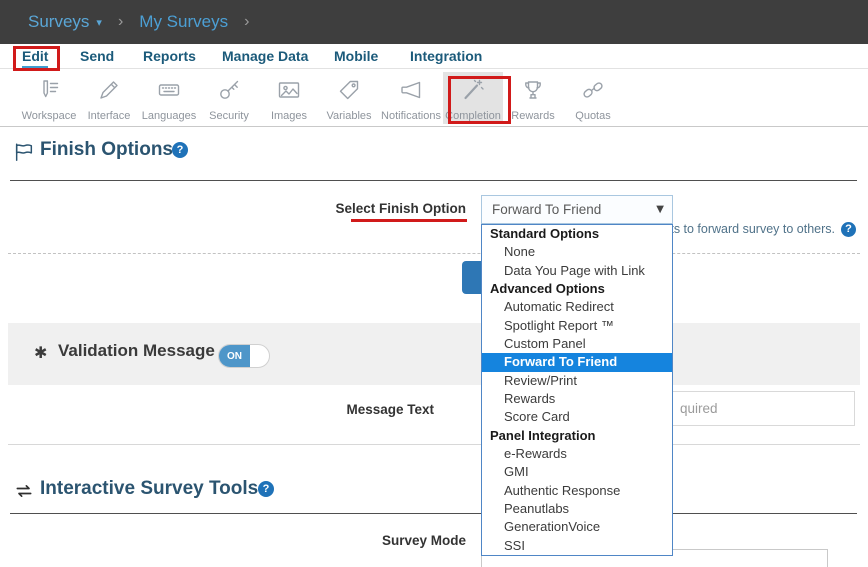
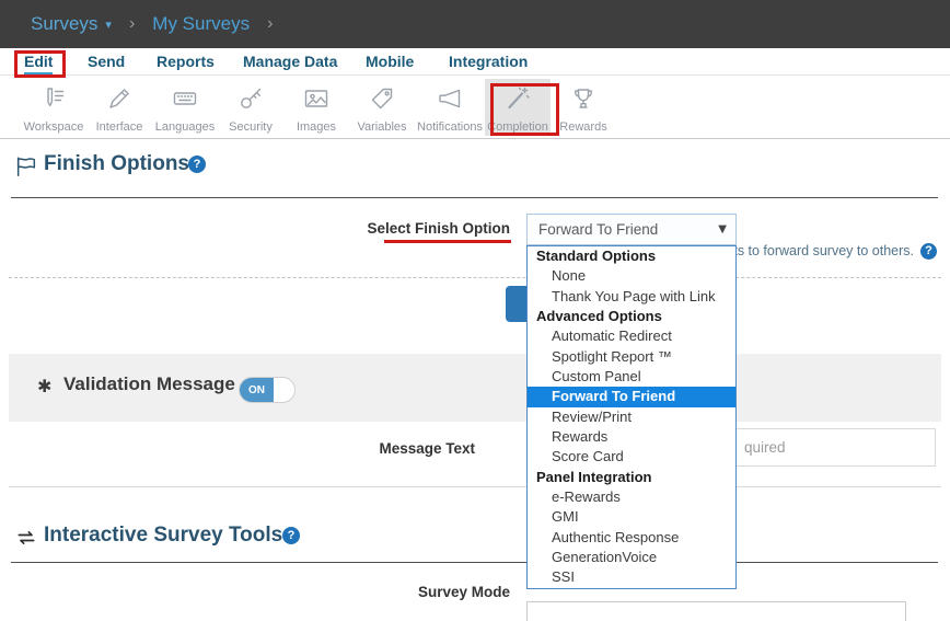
  Surveys
  ▾
  ›
  My Surveys
  ›
  Edit
  Send
  Reports
  Manage Data
  Mobile
  Integration
  Workspace
  Interface
  Languages
  Security
  Images
  Variables
  Notifications
  Completion
  Rewards
- Quotas
  Finish Options
  ?
  Select Finish Option
  Forward To Friend
  ▼
  s to forward survey to others.
  ?
  Standard Options
  None
- Data You Page with Link
+ Thank You Page with Link
  Advanced Options
  Automatic Redirect
  Spotlight Report ™
  Custom Panel
  Forward To Friend
  Review/Print
  Rewards
  Score Card
  Panel Integration
  e-Rewards
  GMI
  Authentic Response
- Peanutlabs
  GenerationVoice
  SSI
  ✱
  Validation Message
  ON
  Message Text
  quired
  Interactive Survey Tools
  ?
  Survey Mode
